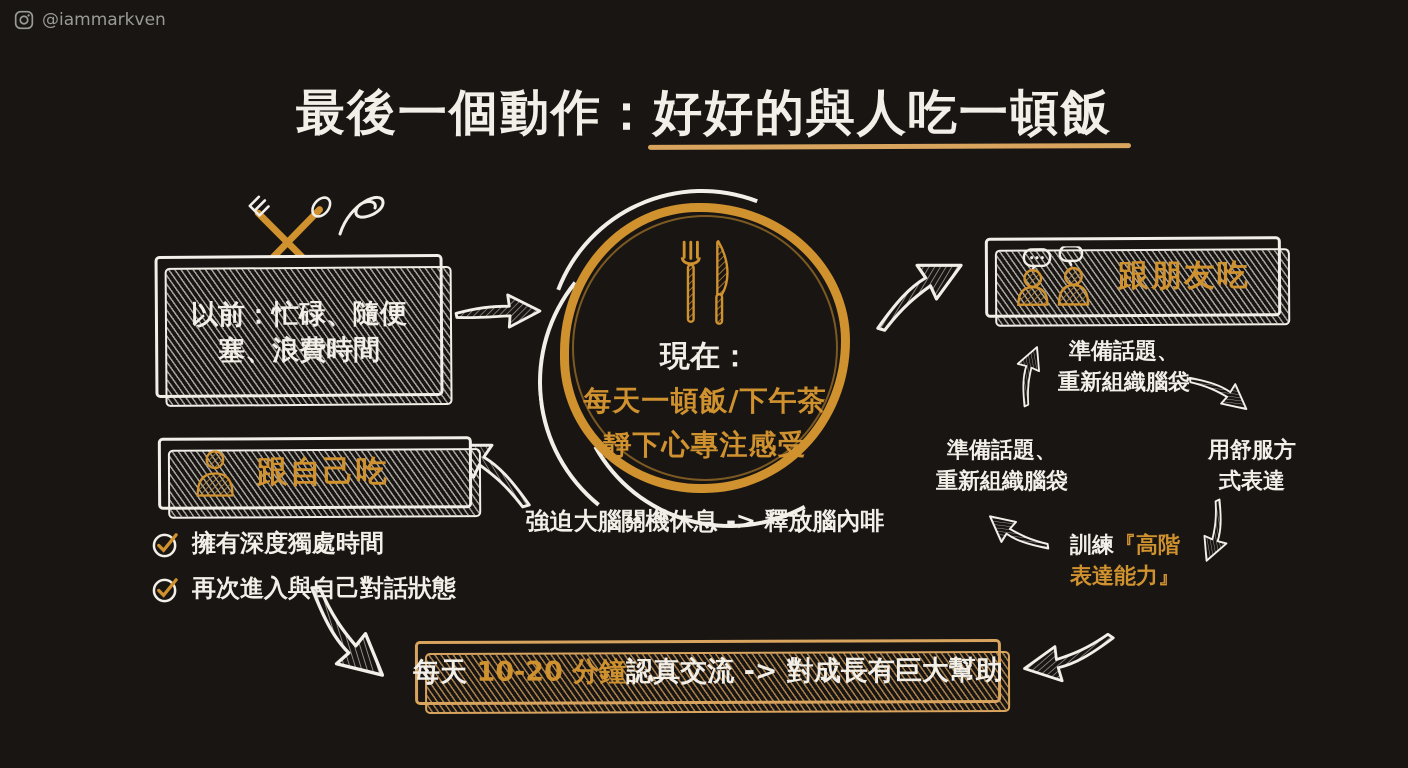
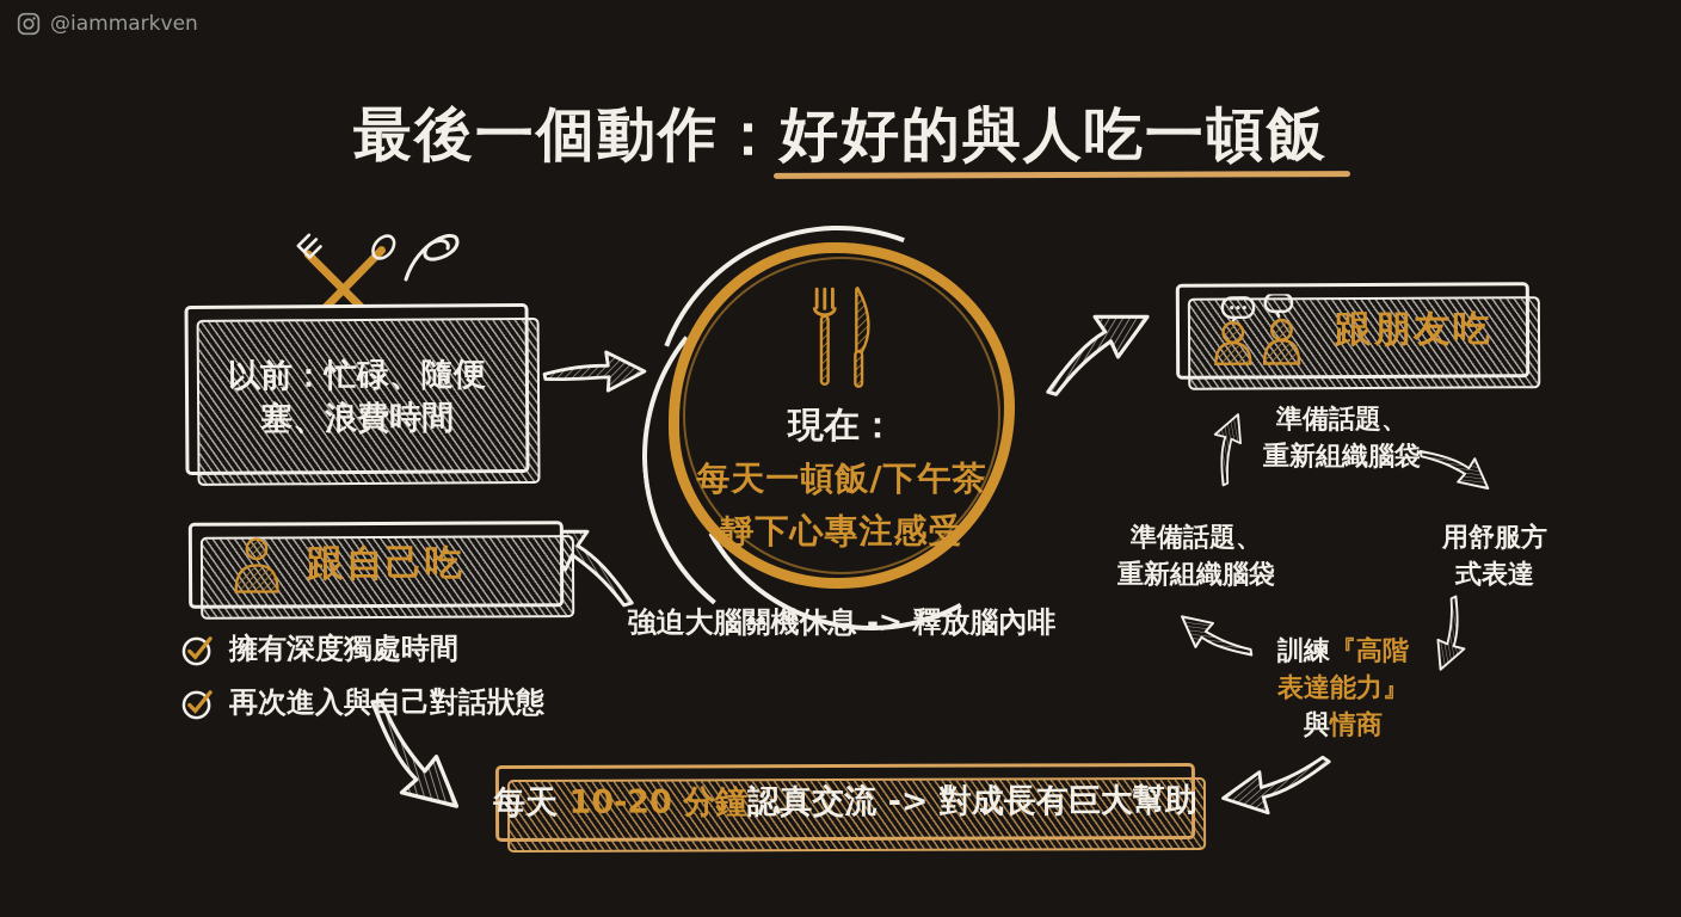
  @iammarkven
  最後一個動作：好好的與人吃一頓飯
  以前：忙碌、隨便
  塞、浪費時間
  現在：
  每天一頓飯/下午茶
  靜下心專注感受
  強迫大腦關機休息 -> 釋放腦內啡
  跟朋友吃
  準備話題、
  重新組織腦袋
  用舒服方
  式表達
  準備話題、
  重新組織腦袋
  訓練『高階
  表達能力』
+ 與情商
  跟自己吃
  擁有深度獨處時間
  再次進入與自己對話狀態
  每天
  10-20 分鐘
  認真交流 -> 對成長有巨大幫助
